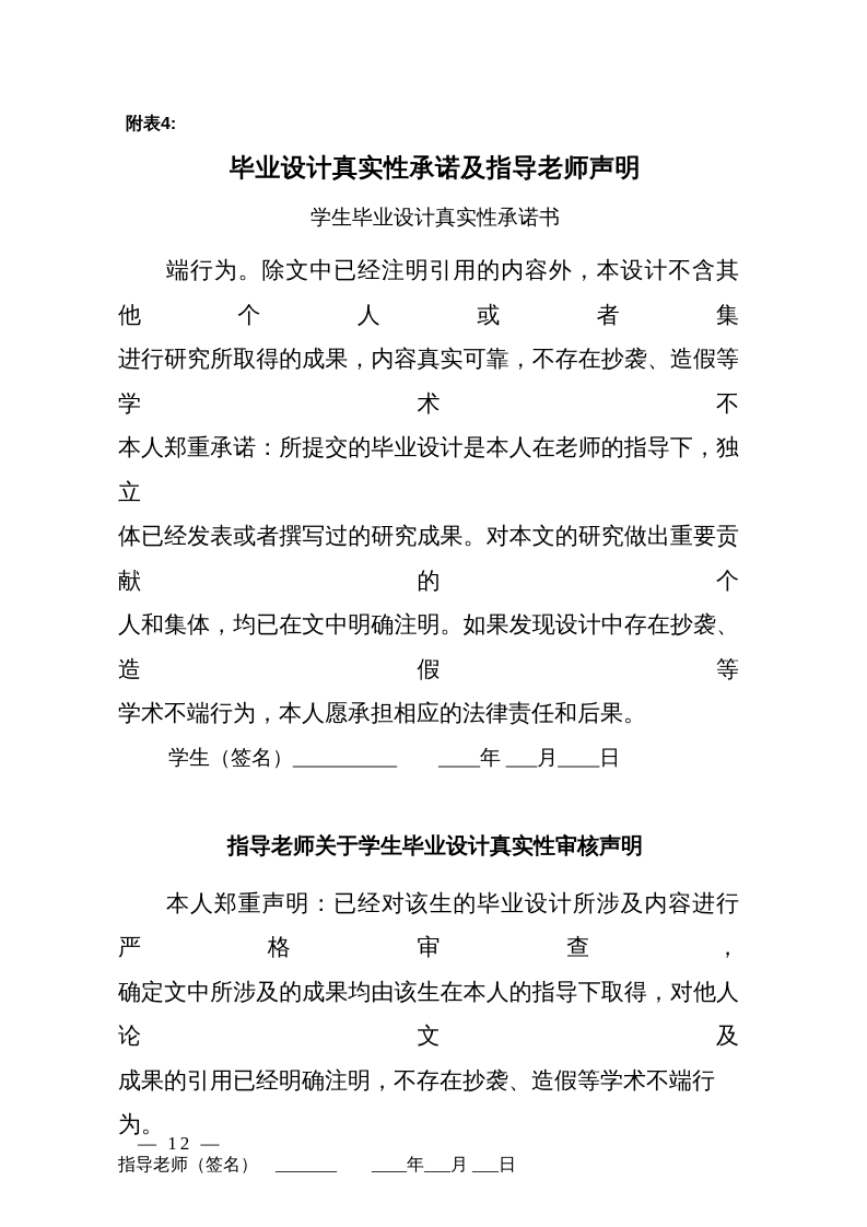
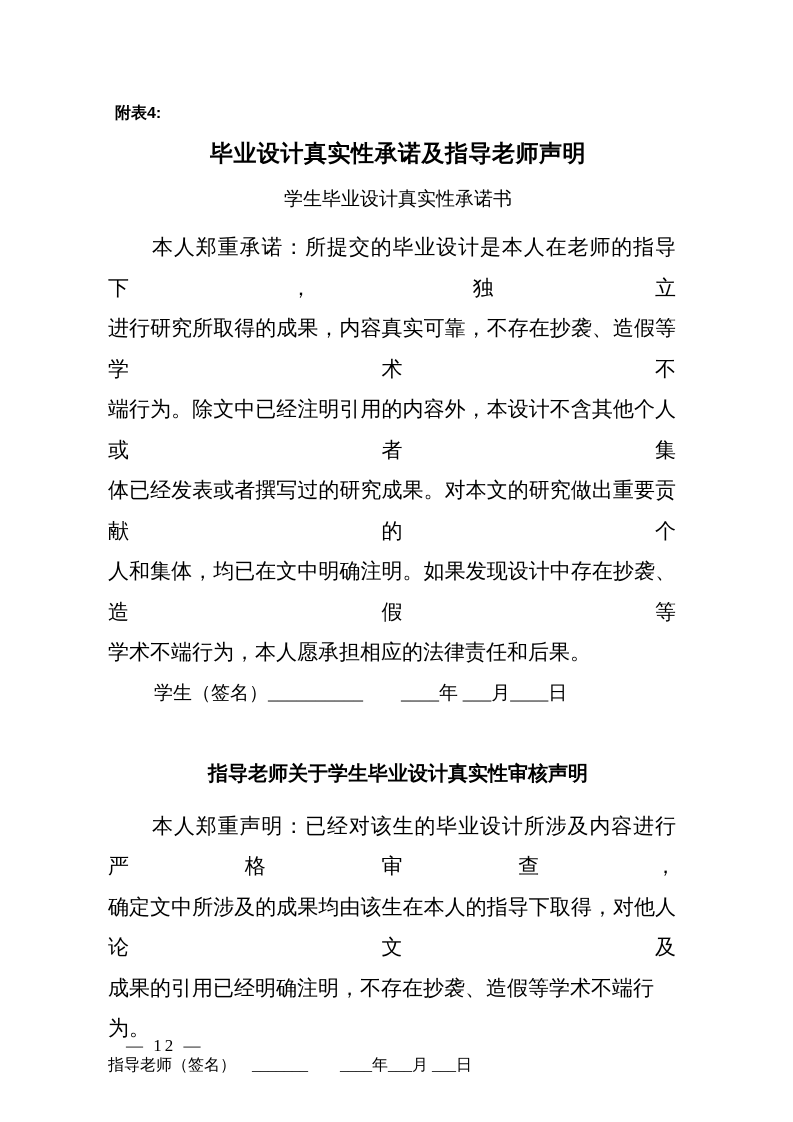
  附表4:
  毕业设计真实性承诺及指导老师声明
  学生毕业设计真实性承诺书
- 端行为。除文中已经注明引用的内容外，本设计不含其他个人或者集
+ 本人郑重承诺：所提交的毕业设计是本人在老师的指导下，独立
  进行研究所取得的成果，内容真实可靠，不存在抄袭、造假等学术不
- 本人郑重承诺：所提交的毕业设计是本人在老师的指导下，独立
+ 端行为。除文中已经注明引用的内容外，本设计不含其他个人或者集
  体已经发表或者撰写过的研究成果。对本文的研究做出重要贡献的个
  人和集体，均已在文中明确注明。如果发现设计中存在抄袭、造假等
  学术不端行为，本人愿承担相应的法律责任和后果。
  学生（签名）__________ ____年 ___月____日
  指导老师关于学生毕业设计真实性审核声明
  本人郑重声明：已经对该生的毕业设计所涉及内容进行严格审查，
  确定文中所涉及的成果均由该生在本人的指导下取得，对他人论文及
  成果的引用已经明确注明，不存在抄袭、造假等学术不端行为。
  指导老师（签名） _______ ____年___月 ___日
  — 12 —
